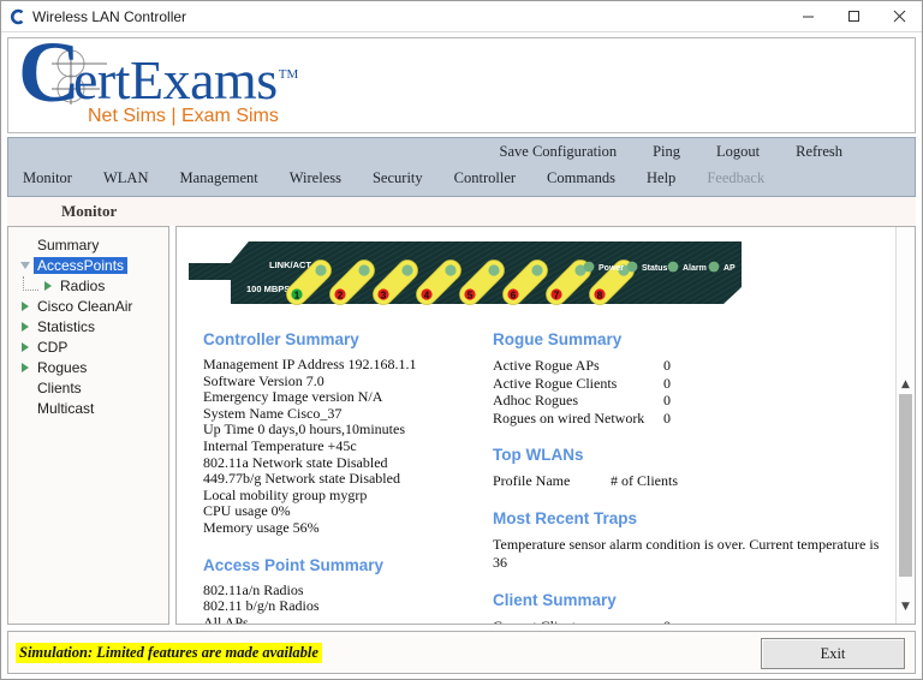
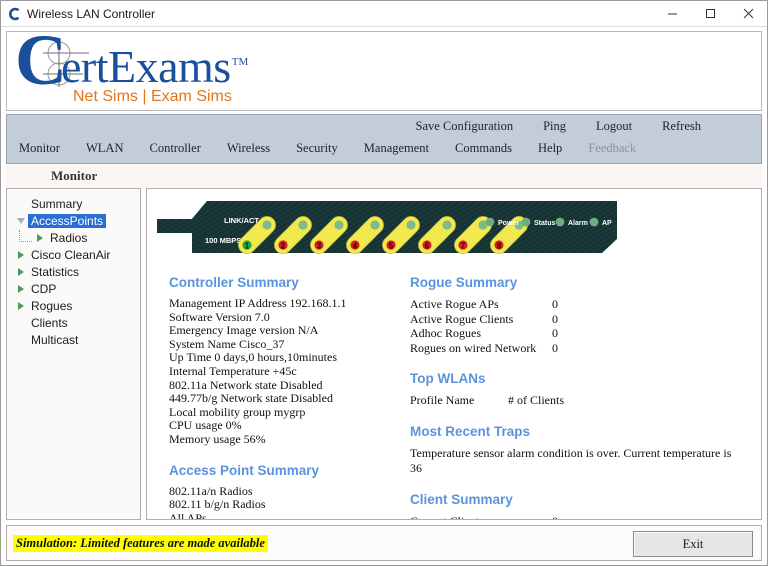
  Wireless LAN Controller
  C
  ertExams
  TM
  Net Sims | Exam Sims
  Save Configuration
  Ping
  Logout
  Refresh
  Monitor
  WLAN
- Management
+ Controller
  Wireless
  Security
- Controller
+ Management
  Commands
  Help
  Feedback
  Monitor
  Summary
  AccessPoints
  Radios
  Cisco CleanAir
  Statistics
  CDP
  Rogues
  Clients
  Multicast
  LINK/ACT
  100 MBPS
  1
  2
  3
  4
  5
  6
  7
  8
  Controller Summary
  Management IP Address 192.168.1.1
  Software Version 7.0
  Emergency Image version N/A
  System Name Cisco_37
  Up Time 0 days,0 hours,10minutes
  Internal Temperature +45c
  802.11a Network state Disabled
  449.77b/g Network state Disabled
  Local mobility group mygrp
  CPU usage 0%
  Memory usage 56%
  Access Point Summary
  802.11a/n Radios
  802.11 b/g/n Radios
  All APs
  Rogue Summary
  Active Rogue APs
  0
  Active Rogue Clients
  0
  Adhoc Rogues
  0
  Rogues on wired Network
  0
  Top WLANs
  Profile Name
  # of Clients
  Most Recent Traps
  Temperature sensor alarm condition is over. Current temperature is 36
  Client Summary
- ▲
- ▼
  Simulation: Limited features are made available
  Exit
